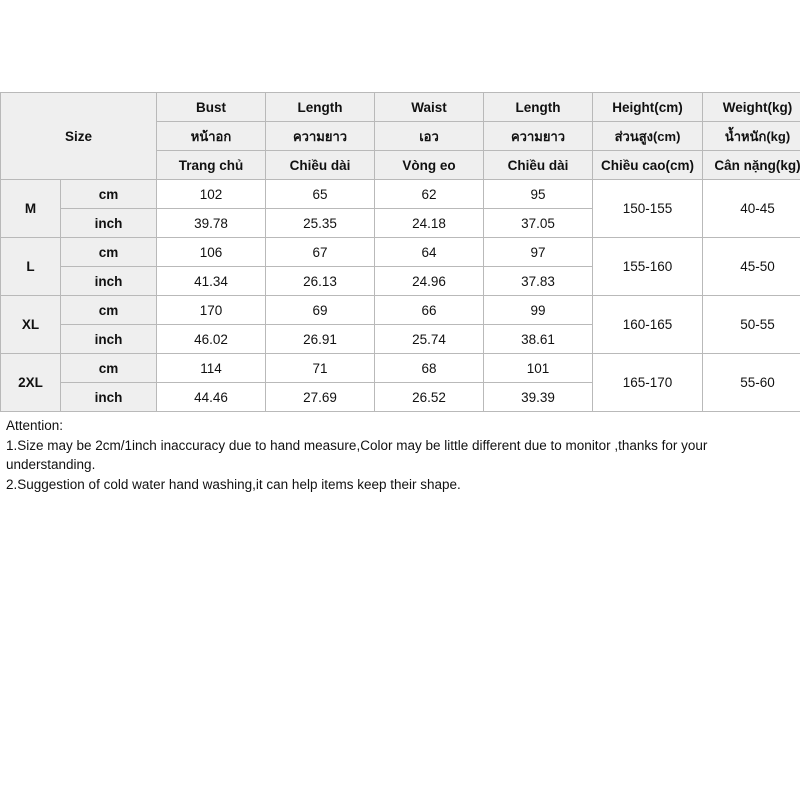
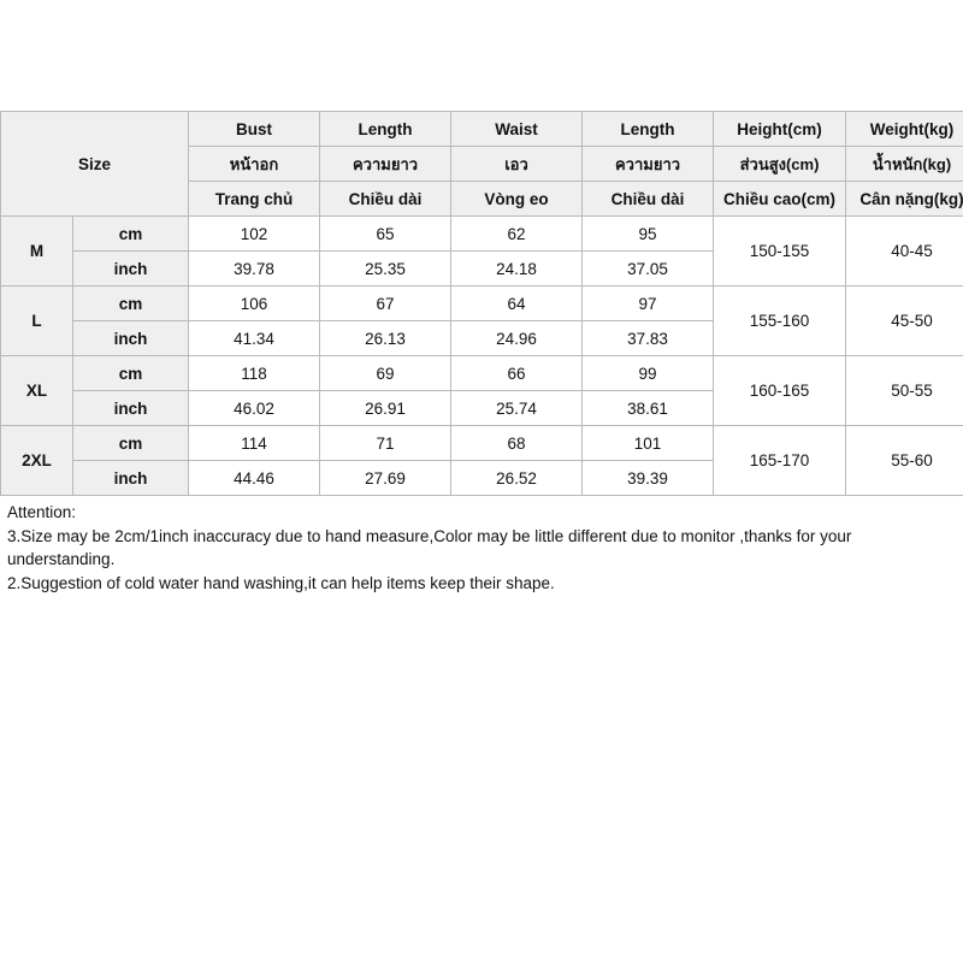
  Size	Bust	Length	Waist	Length	Height(cm)	Weight(kg)
  หน้าอก	ความยาว	เอว	ความยาว	ส่วนสูง(cm)	น้ำหนัก(kg)
  Trang chủ	Chiều dài	Vòng eo	Chiều dài	Chiều cao(cm)	Cân nặng(kg)
  M	cm	102	65	62	95	150-155	40-45
  inch	39.78	25.35	24.18	37.05
  L	cm	106	67	64	97	155-160	45-50
  inch	41.34	26.13	24.96	37.83
- XL	cm	170	69	66	99	160-165	50-55
+ XL	cm	118	69	66	99	160-165	50-55
  inch	46.02	26.91	25.74	38.61
  2XL	cm	114	71	68	101	165-170	55-60
  inch	44.46	27.69	26.52	39.39
  Attention:
- 1.Size may be 2cm/1inch inaccuracy due to hand measure,Color may be little different due to monitor ,thanks for your understanding.
+ 3.Size may be 2cm/1inch inaccuracy due to hand measure,Color may be little different due to monitor ,thanks for your understanding.
  2.Suggestion of cold water hand washing,it can help items keep their shape.
